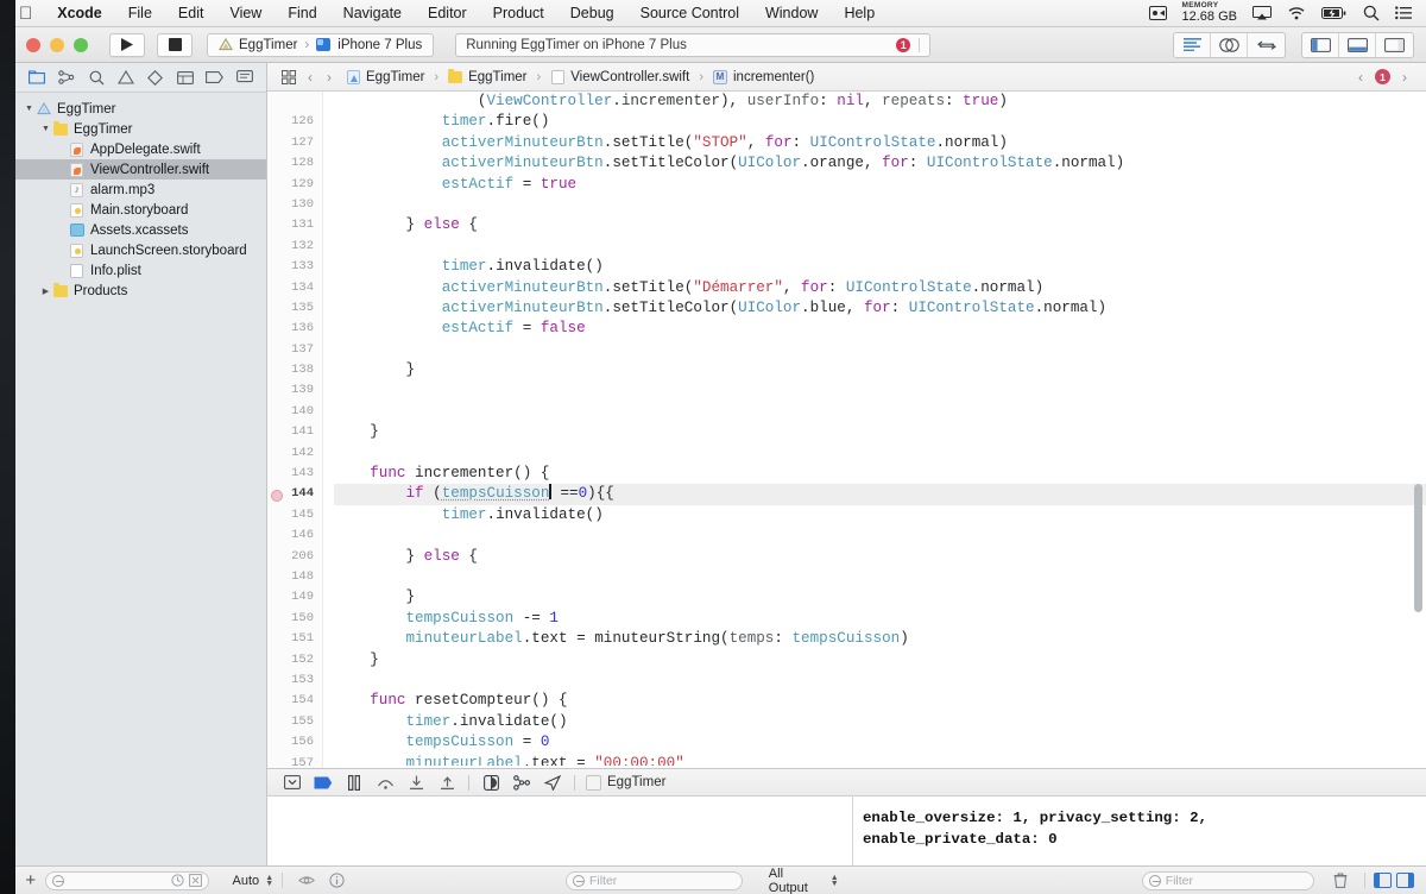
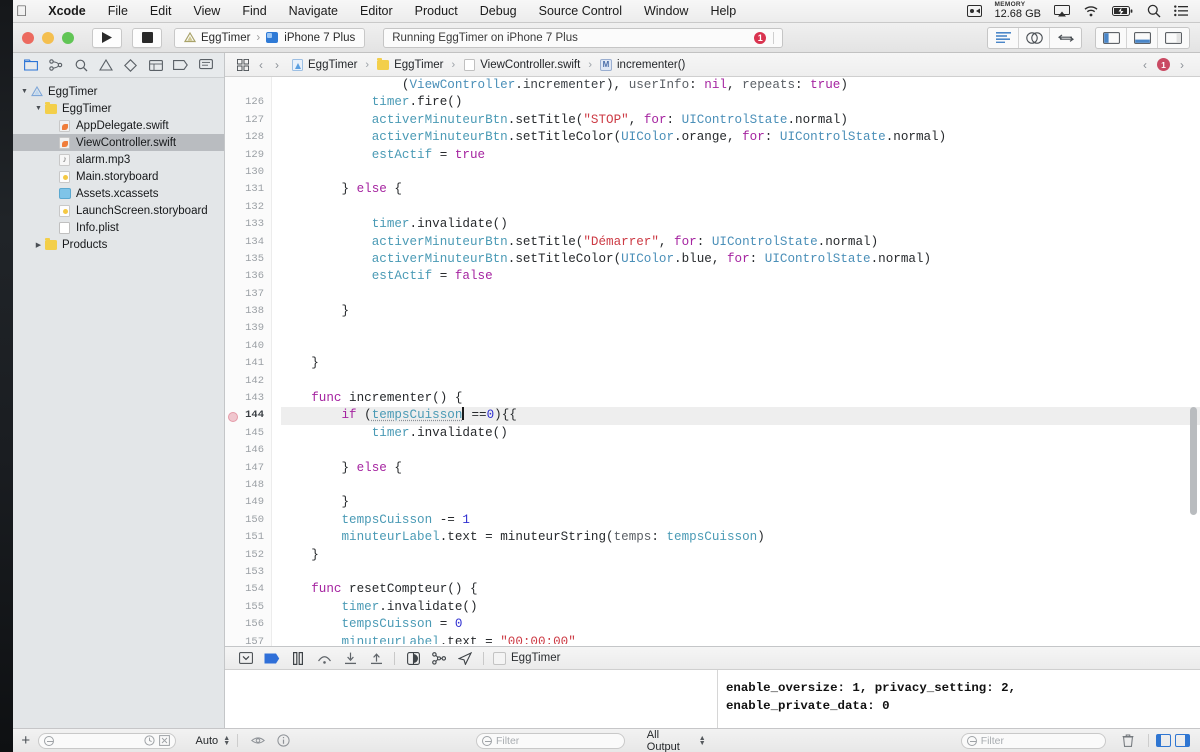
  
  Xcode
  File
  Edit
  View
  Find
  Navigate
  Editor
  Product
  Debug
  Source Control
  Window
  Help
  12.68 GB
  EggTimer
  ›
  iPhone 7 Plus
  Running EggTimer on iPhone 7 Plus
  1
  EggTimer
  EggTimer
  AppDelegate.swift
  ViewController.swift
  alarm.mp3
  Main.storyboard
  Assets.xcassets
  LaunchScreen.storyboard
  Info.plist
  Products
  ‹
  ›
  EggTimer
  ›
  EggTimer
  ›
  ViewController.swift
  ›
  M
  incrementer()
  ‹
  1
  ›
  126
  127
  128
  129
  130
  131
  132
  133
  134
  135
  136
  137
  138
  139
  140
  141
  142
  143
  144
  145
  146
- 206
+ 147
  148
  149
  150
  151
  152
  153
  154
  155
  156
  157
  (ViewController.incrementer), userInfo: nil, repeats: true)
  timer.fire()
  activerMinuteurBtn.setTitle("STOP", for: UIControlState.normal)
  activerMinuteurBtn.setTitleColor(UIColor.orange, for: UIControlState.normal)
  estActif = true
  } else {
  timer.invalidate()
  activerMinuteurBtn.setTitle("Démarrer", for: UIControlState.normal)
  activerMinuteurBtn.setTitleColor(UIColor.blue, for: UIControlState.normal)
  estActif = false
  }
  }
  func incrementer() {
  if (tempsCuisson ==0){{
  timer.invalidate()
  } else {
  }
  tempsCuisson -= 1
  minuteurLabel.text = minuteurString(temps: tempsCuisson)
  }
  func resetCompteur() {
  timer.invalidate()
  tempsCuisson = 0
  minuteurLabel.text = "00:00:00"
  EggTimer
  enable_oversize: 1, privacy_setting: 2,
  enable_private_data: 0
  +
  Auto
  Filter
  All Output
  Filter
